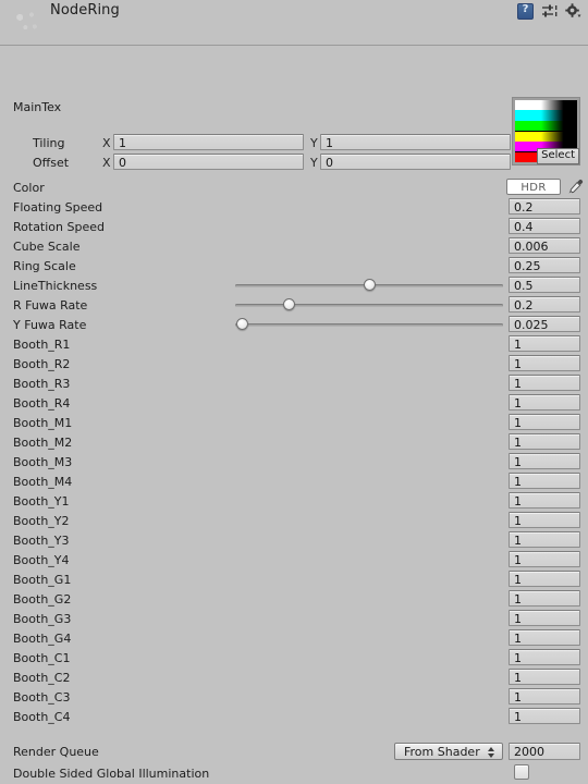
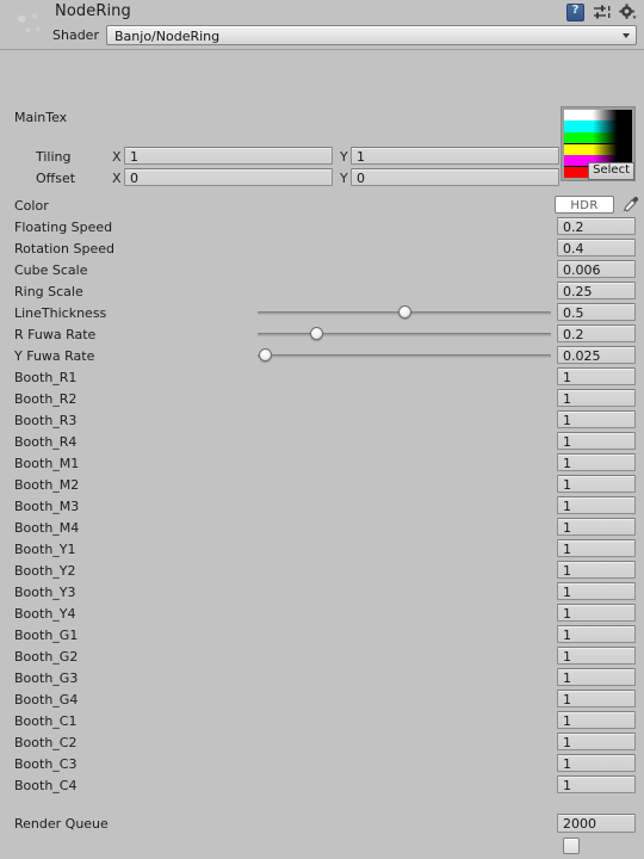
  NodeRing
+ Shader
+ Banjo/NodeRing
  MainTex
  Select
  Tiling
  X
  1
  Y
  1
  Offset
  X
  0
  Y
  0
  Color
  HDR
  Floating Speed
  0.2
  Rotation Speed
  0.4
  Cube Scale
  0.006
  Ring Scale
  0.25
  LineThickness
  0.5
  R Fuwa Rate
  0.2
  Y Fuwa Rate
  0.025
  Booth_R1
  1
  Booth_R2
  1
  Booth_R3
  1
  Booth_R4
  1
  Booth_M1
  1
  Booth_M2
  1
  Booth_M3
  1
  Booth_M4
  1
  Booth_Y1
  1
  Booth_Y2
  1
  Booth_Y3
  1
  Booth_Y4
  1
  Booth_G1
  1
  Booth_G2
  1
  Booth_G3
  1
  Booth_G4
  1
  Booth_C1
  1
  Booth_C2
  1
  Booth_C3
  1
  Booth_C4
  1
  Render Queue
- From Shader
  2000
- Double Sided Global Illumination
